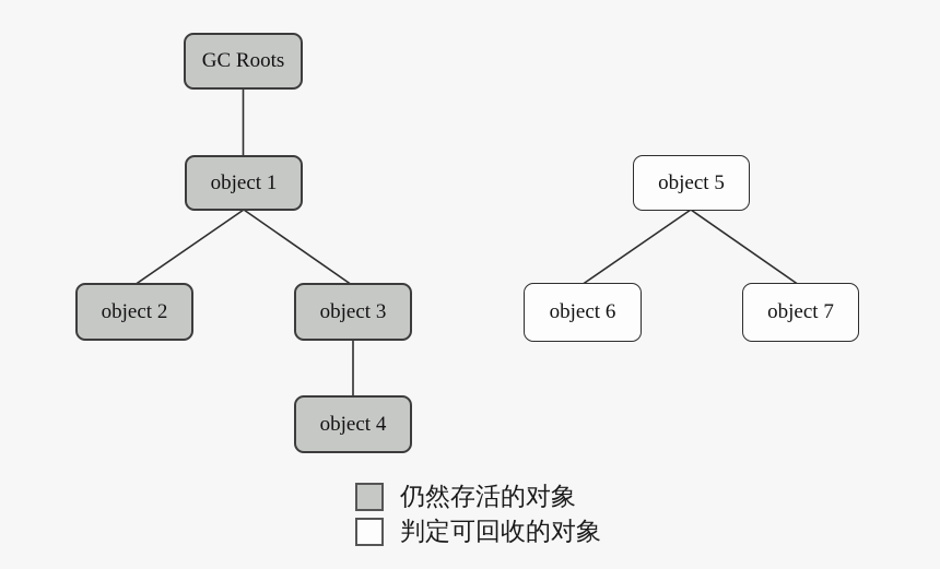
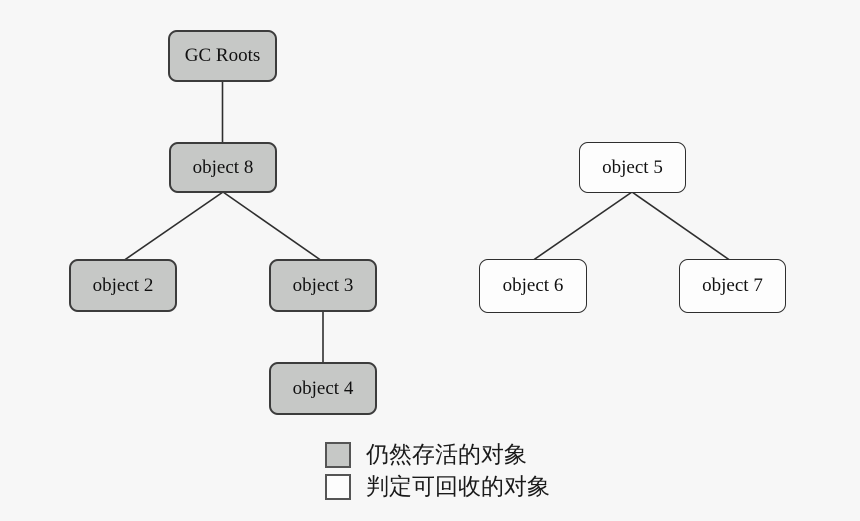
  GC Roots
- object 1
+ object 8
  object 2
  object 3
  object 4
  object 5
  object 6
  object 7
  仍然存活的对象
  判定可回收的对象
